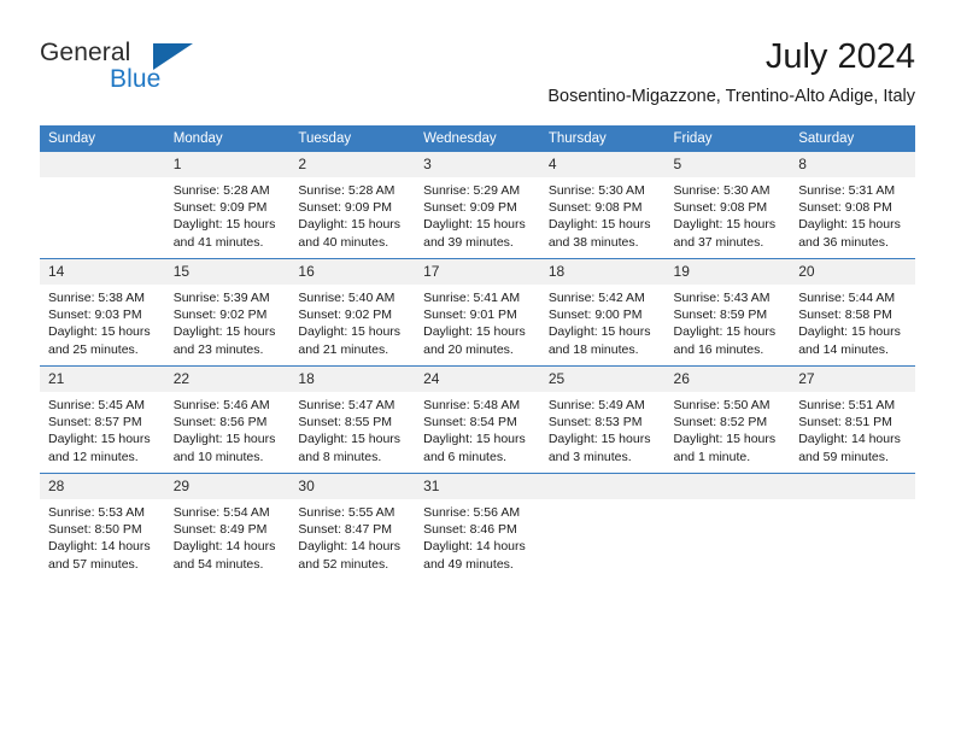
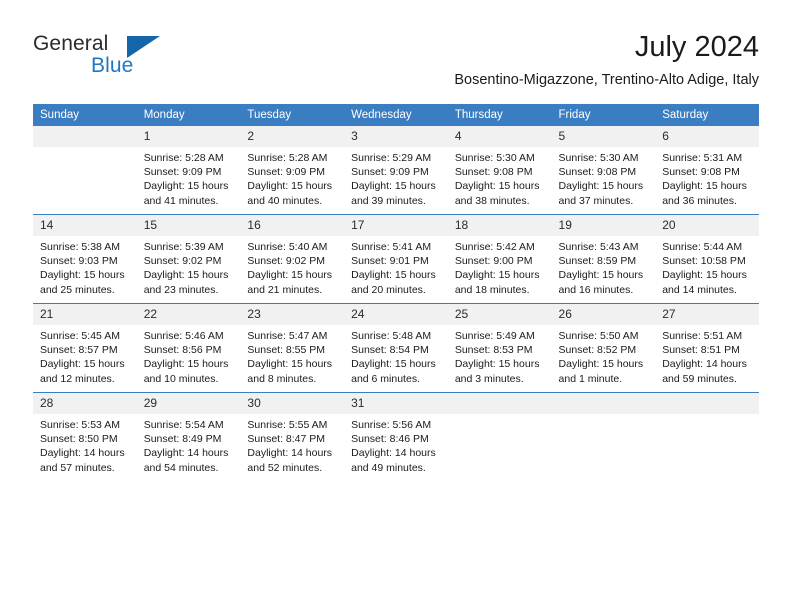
  General
  Blue
  July 2024
  Bosentino-Migazzone, Trentino-Alto Adige, Italy
  Sunday	Monday	Tuesday	Wednesday	Thursday	Friday	Saturday
- 	1Sunrise: 5:28 AMSunset: 9:09 PMDaylight: 15 hoursand 41 minutes.	2Sunrise: 5:28 AMSunset: 9:09 PMDaylight: 15 hoursand 40 minutes.	3Sunrise: 5:29 AMSunset: 9:09 PMDaylight: 15 hoursand 39 minutes.	4Sunrise: 5:30 AMSunset: 9:08 PMDaylight: 15 hoursand 38 minutes.	5Sunrise: 5:30 AMSunset: 9:08 PMDaylight: 15 hoursand 37 minutes.	8Sunrise: 5:31 AMSunset: 9:08 PMDaylight: 15 hoursand 36 minutes.
+ 	1Sunrise: 5:28 AMSunset: 9:09 PMDaylight: 15 hoursand 41 minutes.	2Sunrise: 5:28 AMSunset: 9:09 PMDaylight: 15 hoursand 40 minutes.	3Sunrise: 5:29 AMSunset: 9:09 PMDaylight: 15 hoursand 39 minutes.	4Sunrise: 5:30 AMSunset: 9:08 PMDaylight: 15 hoursand 38 minutes.	5Sunrise: 5:30 AMSunset: 9:08 PMDaylight: 15 hoursand 37 minutes.	6Sunrise: 5:31 AMSunset: 9:08 PMDaylight: 15 hoursand 36 minutes.
- 14Sunrise: 5:38 AMSunset: 9:03 PMDaylight: 15 hoursand 25 minutes.	15Sunrise: 5:39 AMSunset: 9:02 PMDaylight: 15 hoursand 23 minutes.	16Sunrise: 5:40 AMSunset: 9:02 PMDaylight: 15 hoursand 21 minutes.	17Sunrise: 5:41 AMSunset: 9:01 PMDaylight: 15 hoursand 20 minutes.	18Sunrise: 5:42 AMSunset: 9:00 PMDaylight: 15 hoursand 18 minutes.	19Sunrise: 5:43 AMSunset: 8:59 PMDaylight: 15 hoursand 16 minutes.	20Sunrise: 5:44 AMSunset: 8:58 PMDaylight: 15 hoursand 14 minutes.
+ 14Sunrise: 5:38 AMSunset: 9:03 PMDaylight: 15 hoursand 25 minutes.	15Sunrise: 5:39 AMSunset: 9:02 PMDaylight: 15 hoursand 23 minutes.	16Sunrise: 5:40 AMSunset: 9:02 PMDaylight: 15 hoursand 21 minutes.	17Sunrise: 5:41 AMSunset: 9:01 PMDaylight: 15 hoursand 20 minutes.	18Sunrise: 5:42 AMSunset: 9:00 PMDaylight: 15 hoursand 18 minutes.	19Sunrise: 5:43 AMSunset: 8:59 PMDaylight: 15 hoursand 16 minutes.	20Sunrise: 5:44 AMSunset: 10:58 PMDaylight: 15 hoursand 14 minutes.
- 21Sunrise: 5:45 AMSunset: 8:57 PMDaylight: 15 hoursand 12 minutes.	22Sunrise: 5:46 AMSunset: 8:56 PMDaylight: 15 hoursand 10 minutes.	18Sunrise: 5:47 AMSunset: 8:55 PMDaylight: 15 hoursand 8 minutes.	24Sunrise: 5:48 AMSunset: 8:54 PMDaylight: 15 hoursand 6 minutes.	25Sunrise: 5:49 AMSunset: 8:53 PMDaylight: 15 hoursand 3 minutes.	26Sunrise: 5:50 AMSunset: 8:52 PMDaylight: 15 hoursand 1 minute.	27Sunrise: 5:51 AMSunset: 8:51 PMDaylight: 14 hoursand 59 minutes.
+ 21Sunrise: 5:45 AMSunset: 8:57 PMDaylight: 15 hoursand 12 minutes.	22Sunrise: 5:46 AMSunset: 8:56 PMDaylight: 15 hoursand 10 minutes.	23Sunrise: 5:47 AMSunset: 8:55 PMDaylight: 15 hoursand 8 minutes.	24Sunrise: 5:48 AMSunset: 8:54 PMDaylight: 15 hoursand 6 minutes.	25Sunrise: 5:49 AMSunset: 8:53 PMDaylight: 15 hoursand 3 minutes.	26Sunrise: 5:50 AMSunset: 8:52 PMDaylight: 15 hoursand 1 minute.	27Sunrise: 5:51 AMSunset: 8:51 PMDaylight: 14 hoursand 59 minutes.
  28Sunrise: 5:53 AMSunset: 8:50 PMDaylight: 14 hoursand 57 minutes.	29Sunrise: 5:54 AMSunset: 8:49 PMDaylight: 14 hoursand 54 minutes.	30Sunrise: 5:55 AMSunset: 8:47 PMDaylight: 14 hoursand 52 minutes.	31Sunrise: 5:56 AMSunset: 8:46 PMDaylight: 14 hoursand 49 minutes.
